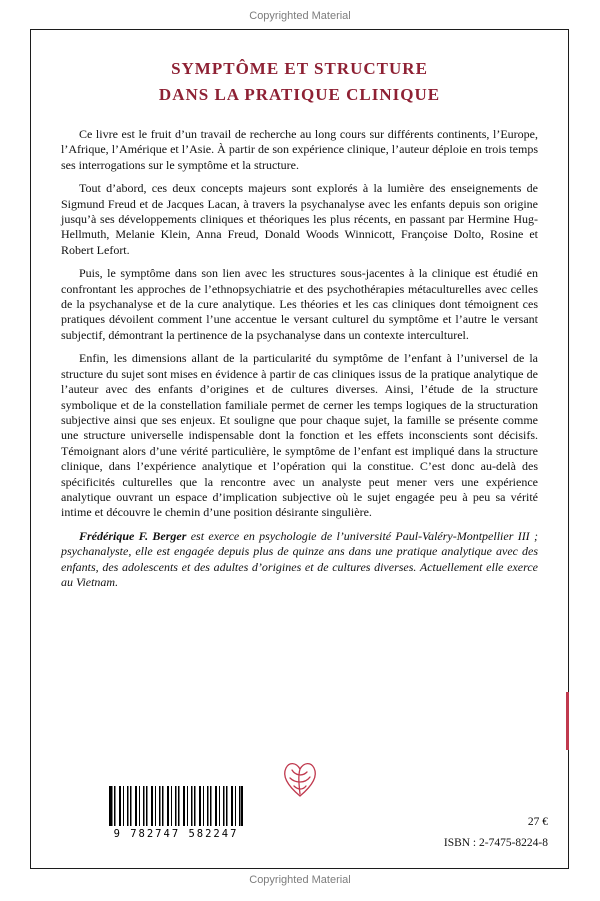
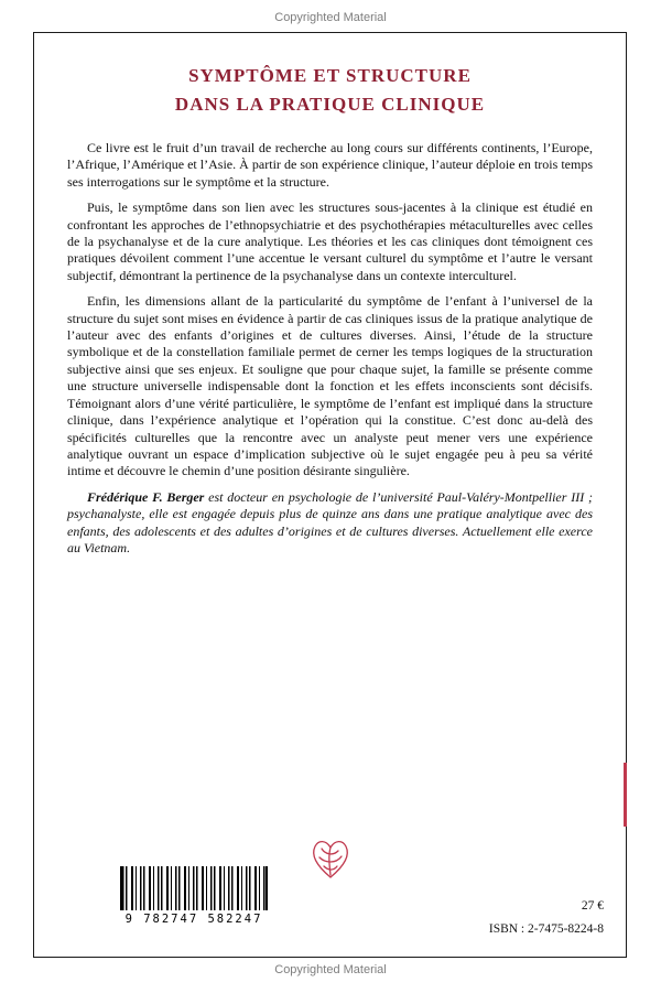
  Copyrighted Material
  SYMPTÔME ET STRUCTURE
  DANS LA PRATIQUE CLINIQUE
  Ce livre est le fruit d’un travail de recherche au long cours sur différents continents, l’Europe, l’Afrique, l’Amérique et l’Asie. À partir de son expérience clinique, l’auteur déploie en trois temps ses interrogations sur le symptôme et la structure.
- Tout d’abord, ces deux concepts majeurs sont explorés à la lumière des enseignements de Sigmund Freud et de Jacques Lacan, à travers la psychanalyse avec les enfants depuis son origine jusqu’à ses développements cliniques et théoriques les plus récents, en passant par Hermine Hug-Hellmuth, Melanie Klein, Anna Freud, Donald Woods Winnicott, Françoise Dolto, Rosine et Robert Lefort.
  Puis, le symptôme dans son lien avec les structures sous-jacentes à la clinique est étudié en confrontant les approches de l’ethnopsychiatrie et des psychothérapies métaculturelles avec celles de la psychanalyse et de la cure analytique. Les théories et les cas cliniques dont témoignent ces pratiques dévoilent comment l’une accentue le versant culturel du symptôme et l’autre le versant subjectif, démontrant la pertinence de la psychanalyse dans un contexte interculturel.
  Enfin, les dimensions allant de la particularité du symptôme de l’enfant à l’universel de la structure du sujet sont mises en évidence à partir de cas cliniques issus de la pratique analytique de l’auteur avec des enfants d’origines et de cultures diverses. Ainsi, l’étude de la structure symbolique et de la constellation familiale permet de cerner les temps logiques de la structuration subjective ainsi que ses enjeux. Et souligne que pour chaque sujet, la famille se présente comme une structure universelle indispensable dont la fonction et les effets inconscients sont décisifs. Témoignant alors d’une vérité particulière, le symptôme de l’enfant est impliqué dans la structure clinique, dans l’expérience analytique et l’opération qui la constitue. C’est donc au-delà des spécificités culturelles que la rencontre avec un analyste peut mener vers une expérience analytique ouvrant un espace d’implication subjective où le sujet engagée peu à peu sa vérité intime et découvre le chemin d’une position désirante singulière.
- Frédérique F. Berger est exerce en psychologie de l’université Paul-Valéry-Montpellier III ; psychanalyste, elle est engagée depuis plus de quinze ans dans une pratique analytique avec des enfants, des adolescents et des adultes d’origines et de cultures diverses. Actuellement elle exerce au Vietnam.
+ Frédérique F. Berger est docteur en psychologie de l’université Paul-Valéry-Montpellier III ; psychanalyste, elle est engagée depuis plus de quinze ans dans une pratique analytique avec des enfants, des adolescents et des adultes d’origines et de cultures diverses. Actuellement elle exerce au Vietnam.
  9 782747 582247
  27 €
  ISBN : 2-7475-8224-8
  Copyrighted Material
